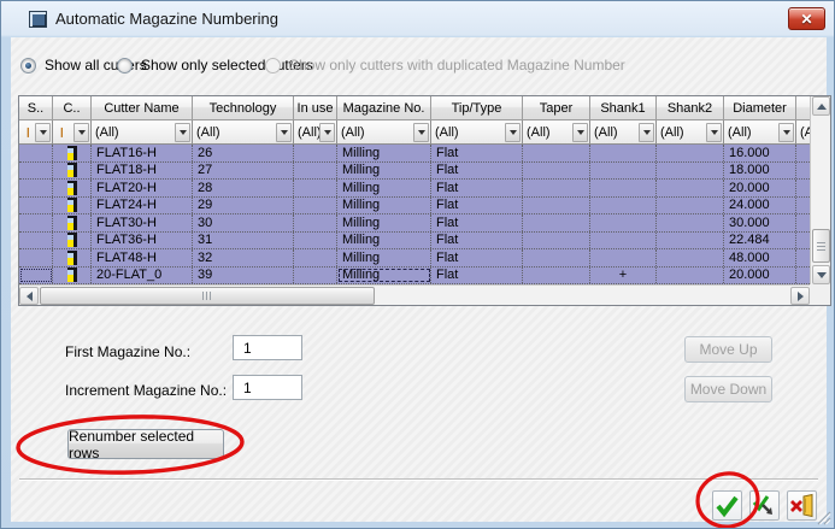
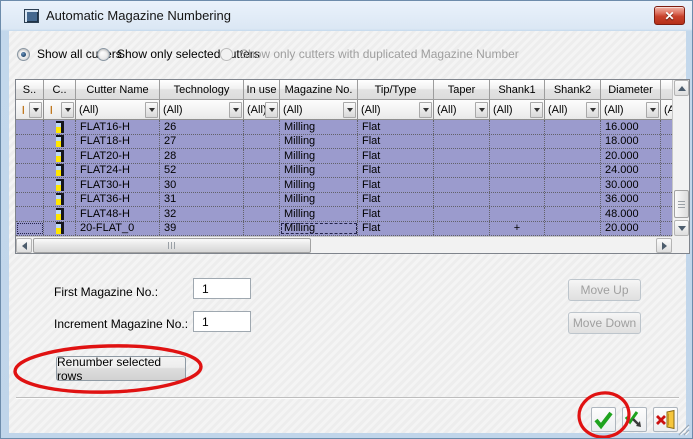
  Automatic Magazine Numbering
  ✕
  Show all curs
  Show only selectedutters
  Show only cutters with duplicated Magazine Number
  S..
  C..
  Cutter Name
  Technology
  In use
  Magazine No.
  Tip/Type
  Taper
  Shank1
  Shank2
  Diameter
  ❙
  ❙
  (All)
  (All)
  (All
  (All)
  (All)
  (All)
  (All)
  (All)
  (All)
  FLAT16-H
  26
  Milling
  Flat
  16.000
  FLAT18-H
  27
  Milling
  Flat
  18.000
  FLAT20-H
  28
  Milling
  Flat
  20.000
  FLAT24-H
- 29
+ 52
  Milling
  Flat
  24.000
  FLAT30-H
  30
  Milling
  Flat
  30.000
  FLAT36-H
  31
  Milling
  Flat
- 22.484
+ 36.000
  FLAT48-H
  32
  Milling
  Flat
  48.000
  20-FLAT_0
  39
  Milling
  Flat
  +
  20.000
  First Magazine No.:
  1
  Increment Magazine No.:
  1
  Renumber selected rows
  Move Up
  Move Down
